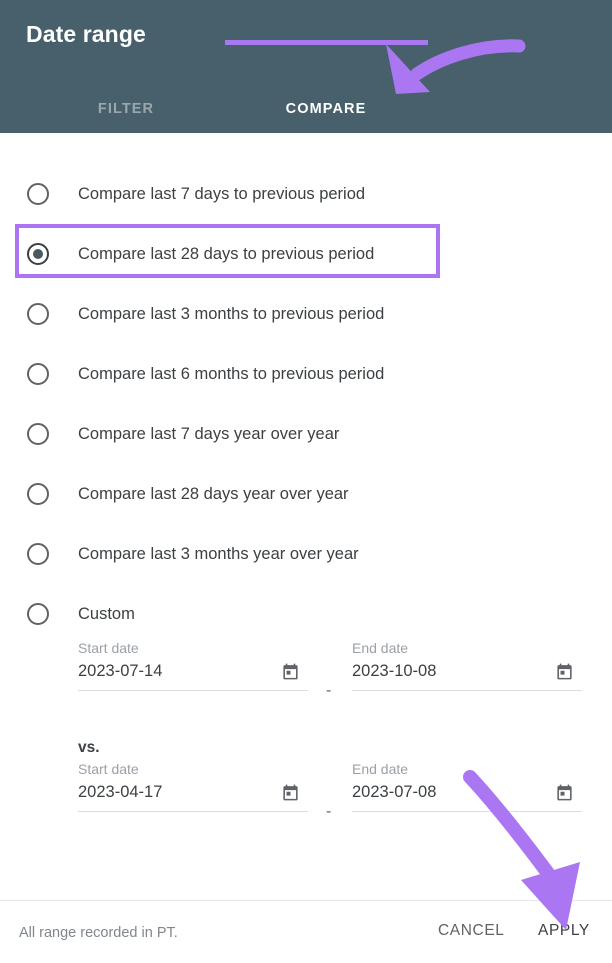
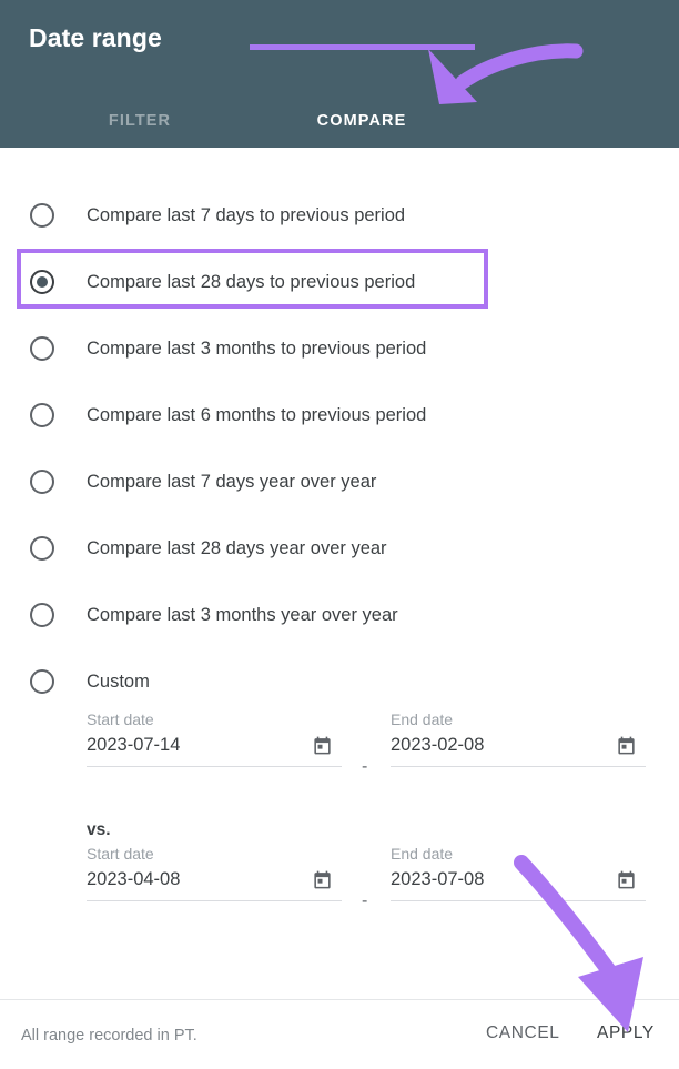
  Date range
  FILTER
  COMPARE
  Compare last 7 days to previous period
  Compare last 28 days to previous period
  Compare last 3 months to previous period
  Compare last 6 months to previous period
  Compare last 7 days year over year
  Compare last 28 days year over year
  Compare last 3 months year over year
  Custom
  Start date
  2023-07-14
  -
  End date
- 2023-10-08
+ 2023-02-08
  vs.
  Start date
- 2023-04-17
+ 2023-04-08
  -
  End date
  2023-07-08
  All range recorded in PT.
  CANCEL
  APPLY
